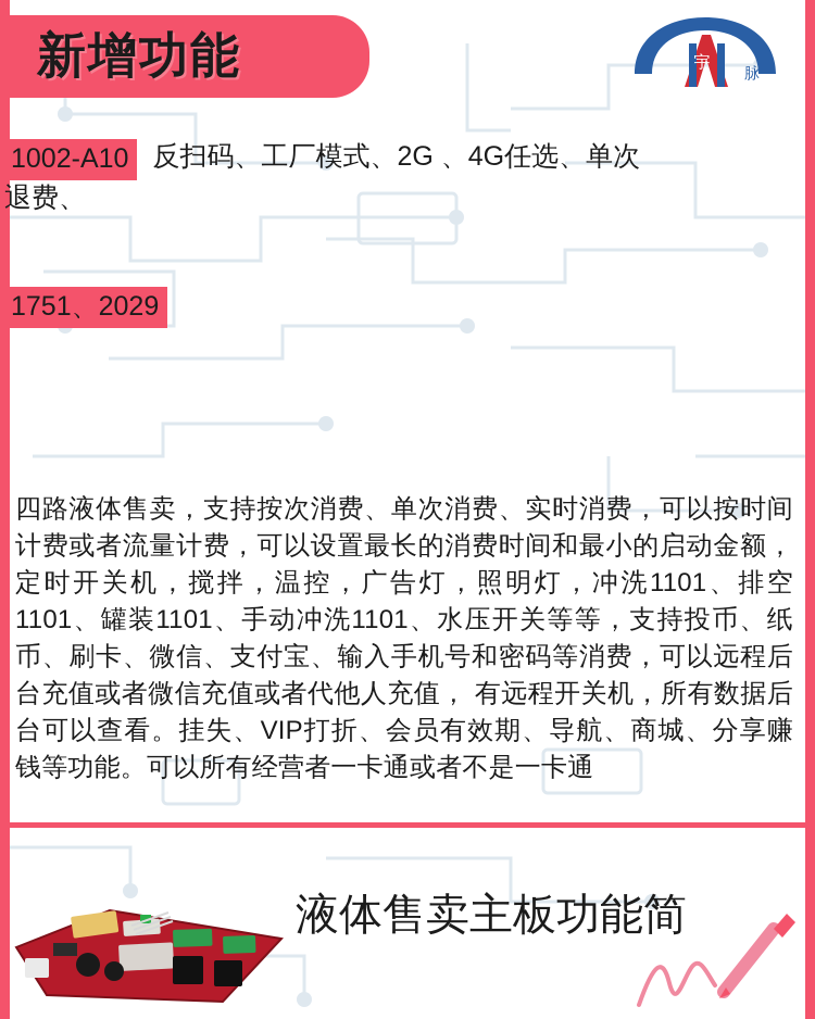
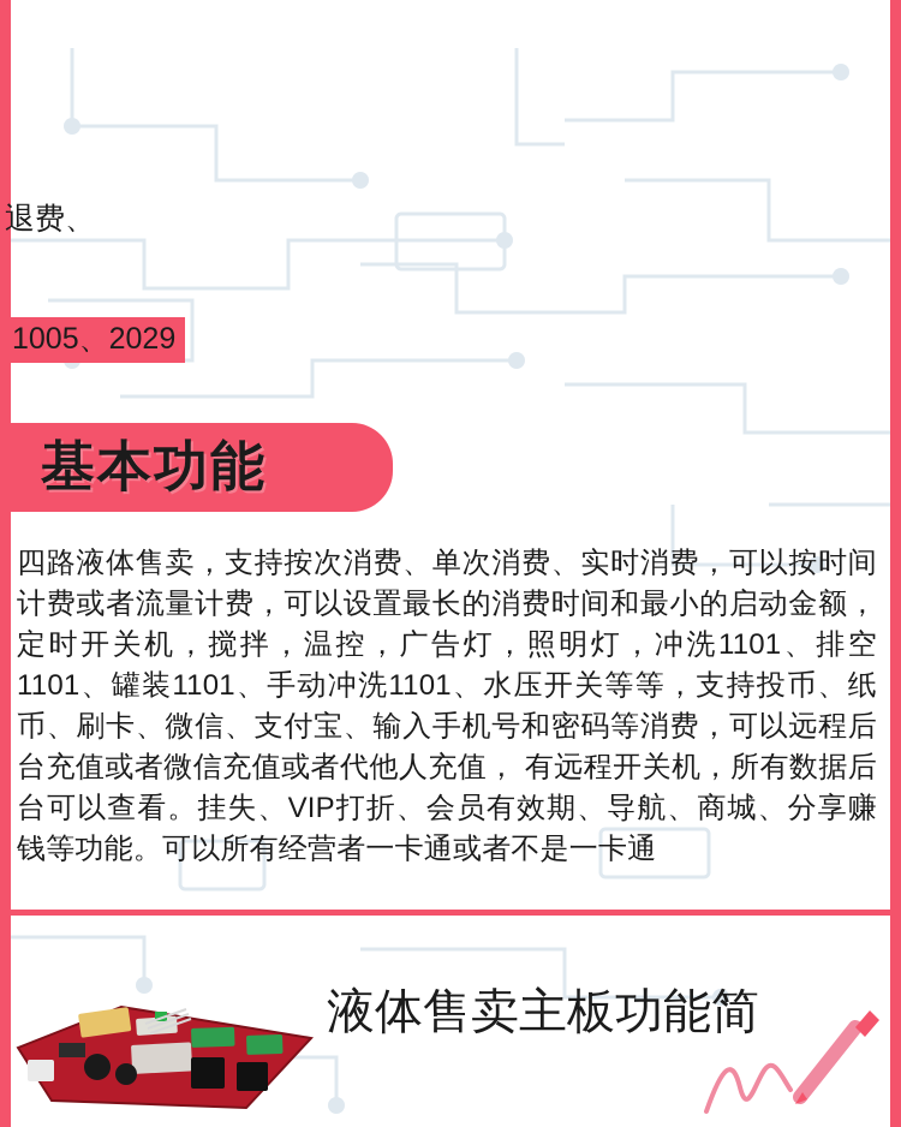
- 新增功能
- 宇
- 脉
- 1002-A10
- 反扫码、工厂模式、2G 、4G任选、单次
  退费、
- 1751、2029
+ 1005、2029
+ 基本功能
  四路液体售卖，支持按次消费、单次消费、实时消费，可以按时间计费或者流量计费，可以设置最长的消费时间和最小的启动金额，定时开关机，搅拌，温控，广告灯，照明灯，冲洗1101、排空1101、罐装1101、手动冲洗1101、水压开关等等，支持投币、纸币、刷卡、微信、支付宝、输入手机号和密码等消费，可以远程后台充值或者微信充值或者代他人充值， 有远程开关机，所有数据后台可以查看。挂失、VIP打折、会员有效期、导航、商城、分享赚钱等功能。可以所有经营者一卡通或者不是一卡通
  液体售卖主板功能简
